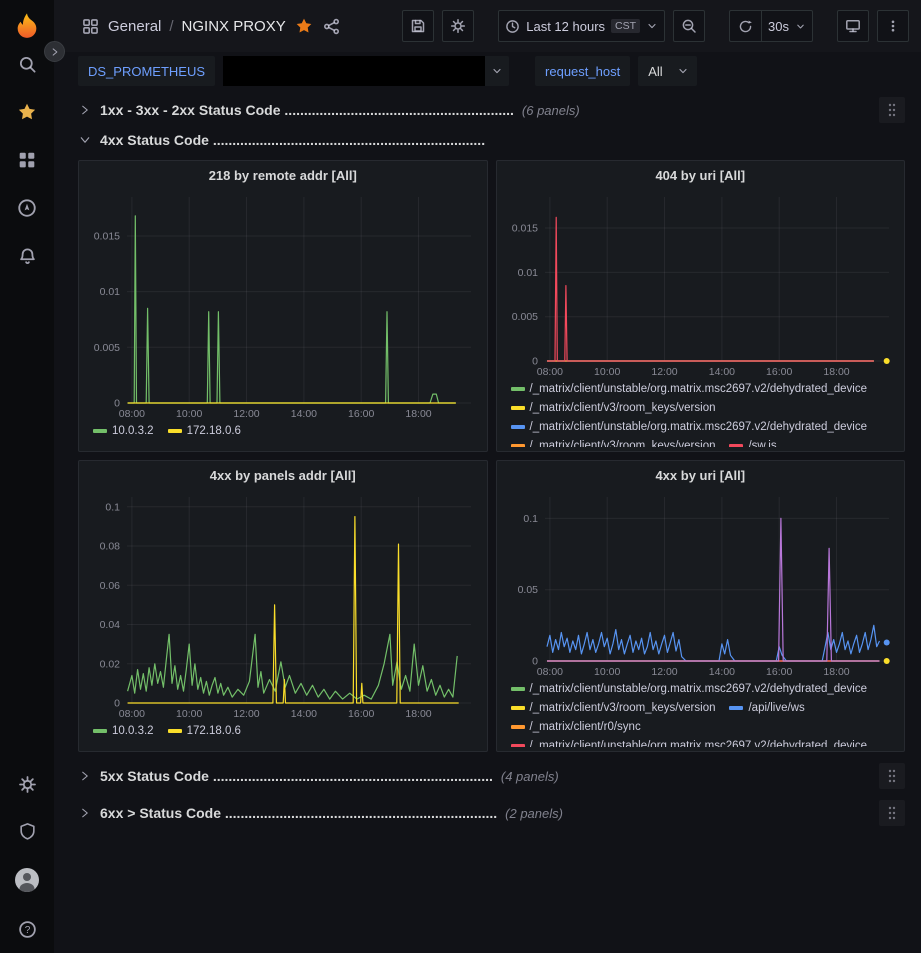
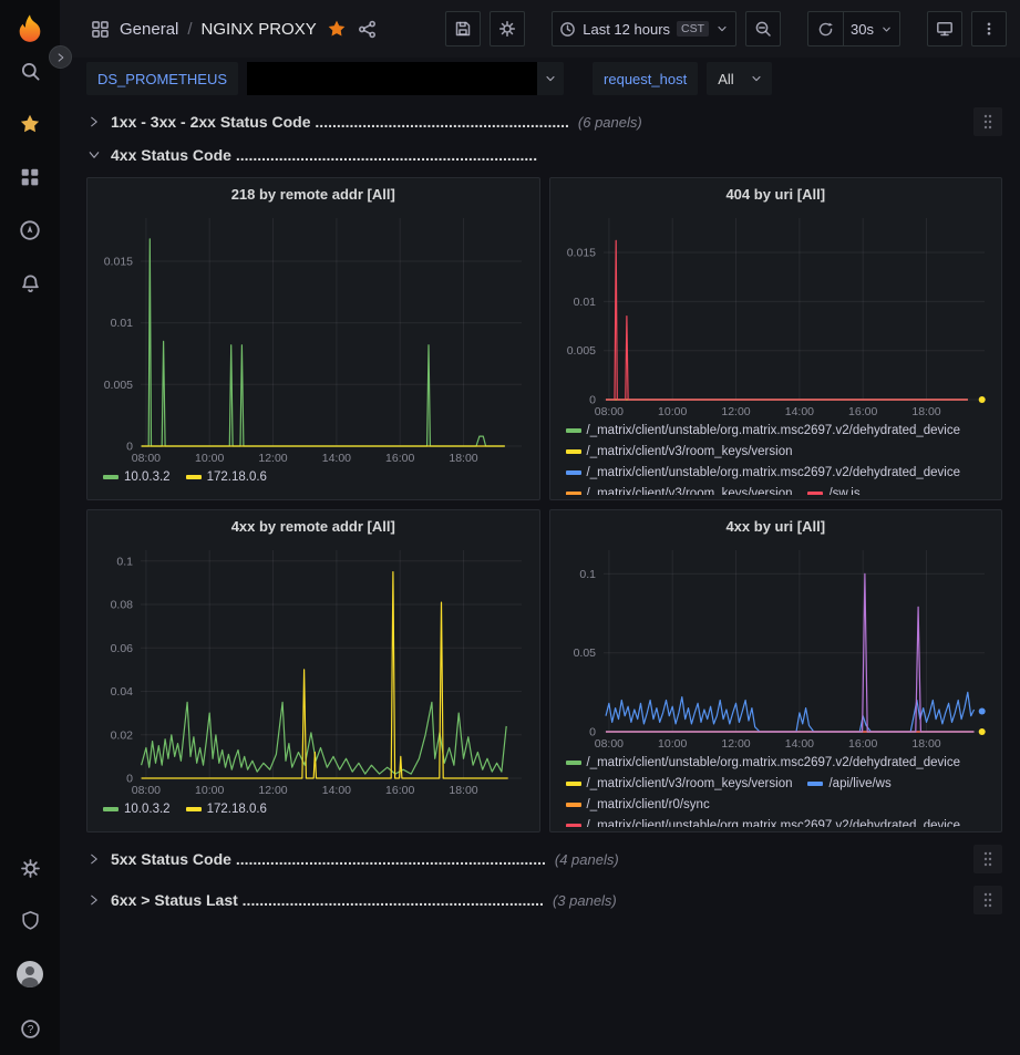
  ?
  General
  /
  NGINX PROXY
  Last 12 hours
  CST
  30s
  DS_PROMETHEUS
  request_host
  All
  1xx - 3xx - 2xx Status Code ...........................................................
  (6 panels)
  4xx Status Code ......................................................................
  218 by remote addr [All]
  0
  0.005
  0.01
  0.015
  08:00
  10:00
  12:00
  14:00
  16:00
  18:00
  10.0.3.2
  172.18.0.6
  404 by uri [All]
  0
  0.005
  0.01
  0.015
  08:00
  10:00
  12:00
  14:00
  16:00
  18:00
  /_matrix/client/unstable/org.matrix.msc2697.v2/dehydrated_device
  /_matrix/client/v3/room_keys/version
  /_matrix/client/unstable/org.matrix.msc2697.v2/dehydrated_device
  /_matrix/client/v3/room_keys/version
  /sw.js
- 4xx by panels addr [All]
+ 4xx by remote addr [All]
  0
  0.02
  0.04
  0.06
  0.08
  0.1
  08:00
  10:00
  12:00
  14:00
  16:00
  18:00
  10.0.3.2
  172.18.0.6
  4xx by uri [All]
  0
  0.05
  0.1
  08:00
  10:00
  12:00
  14:00
  16:00
  18:00
  /_matrix/client/unstable/org.matrix.msc2697.v2/dehydrated_device
  /_matrix/client/v3/room_keys/version
  /api/live/ws
  /_matrix/client/r0/sync
  /_matrix/client/unstable/org.matrix.msc2697.v2/dehydrated_device
  5xx Status Code ........................................................................
  (4 panels)
- 6xx > Status Code ......................................................................
+ 6xx > Status Last ......................................................................
- (2 panels)
+ (3 panels)
